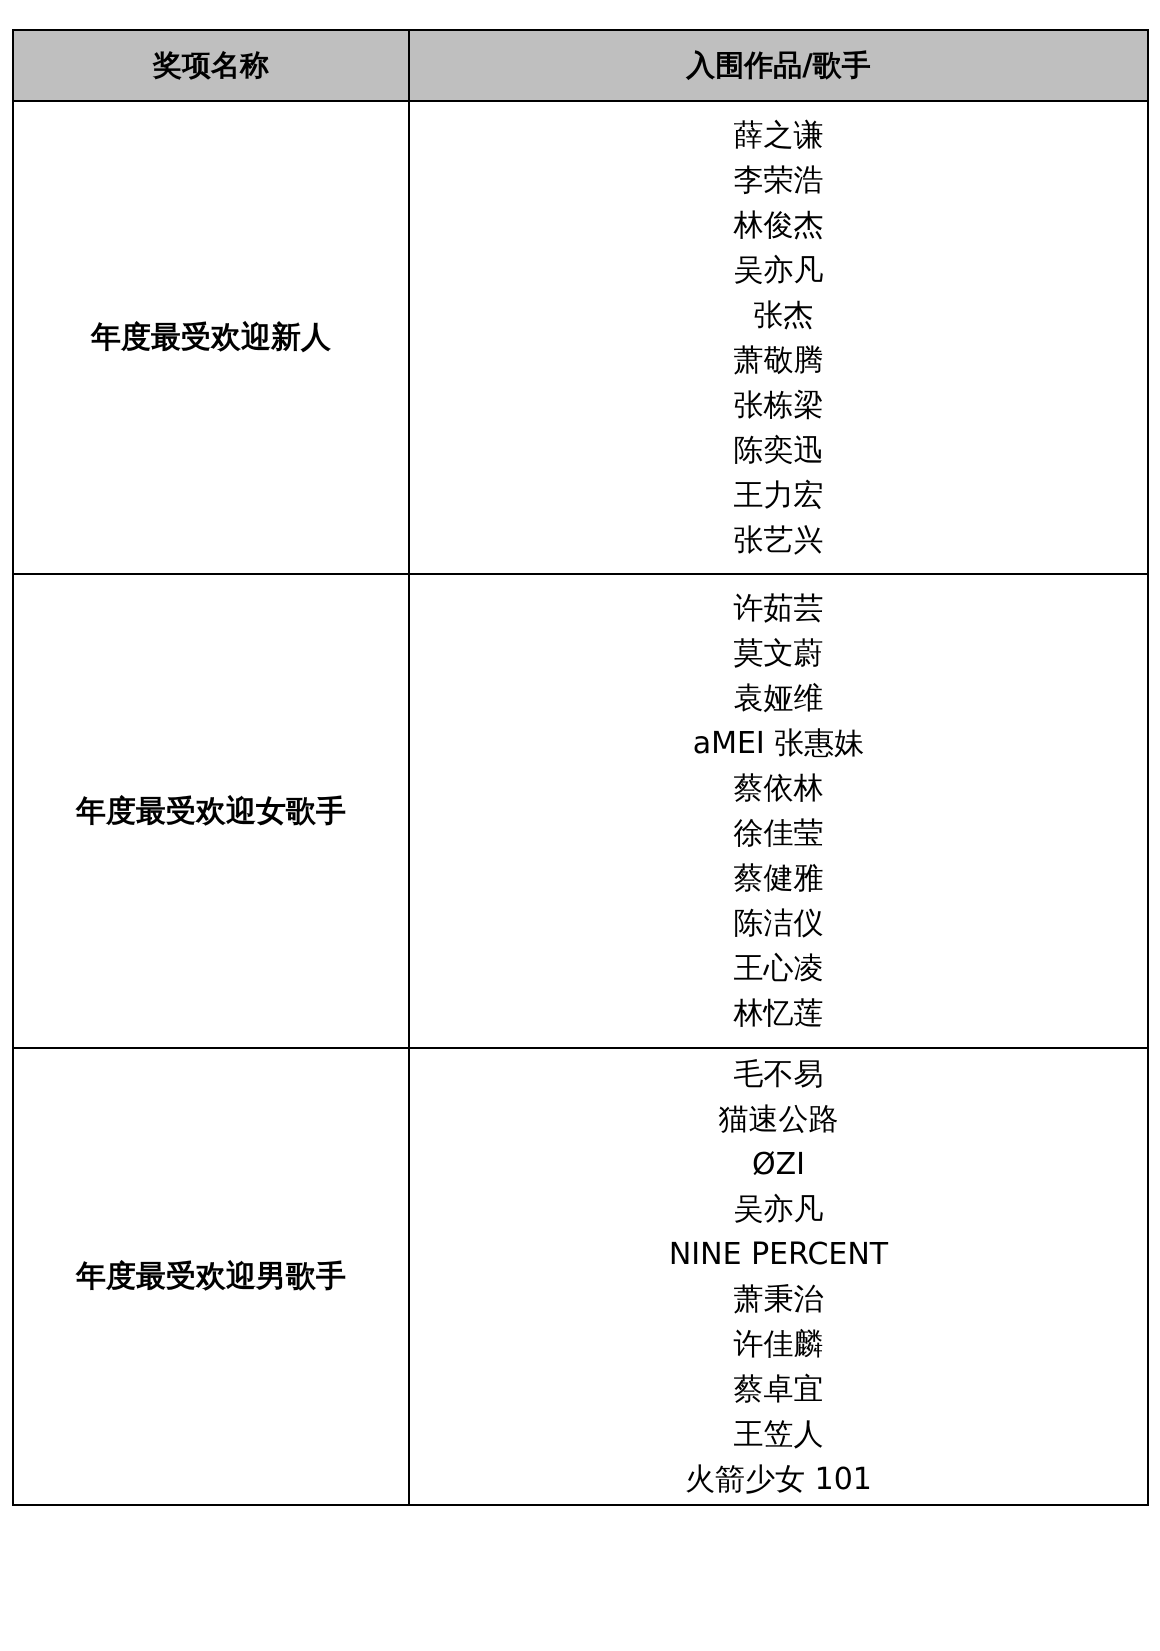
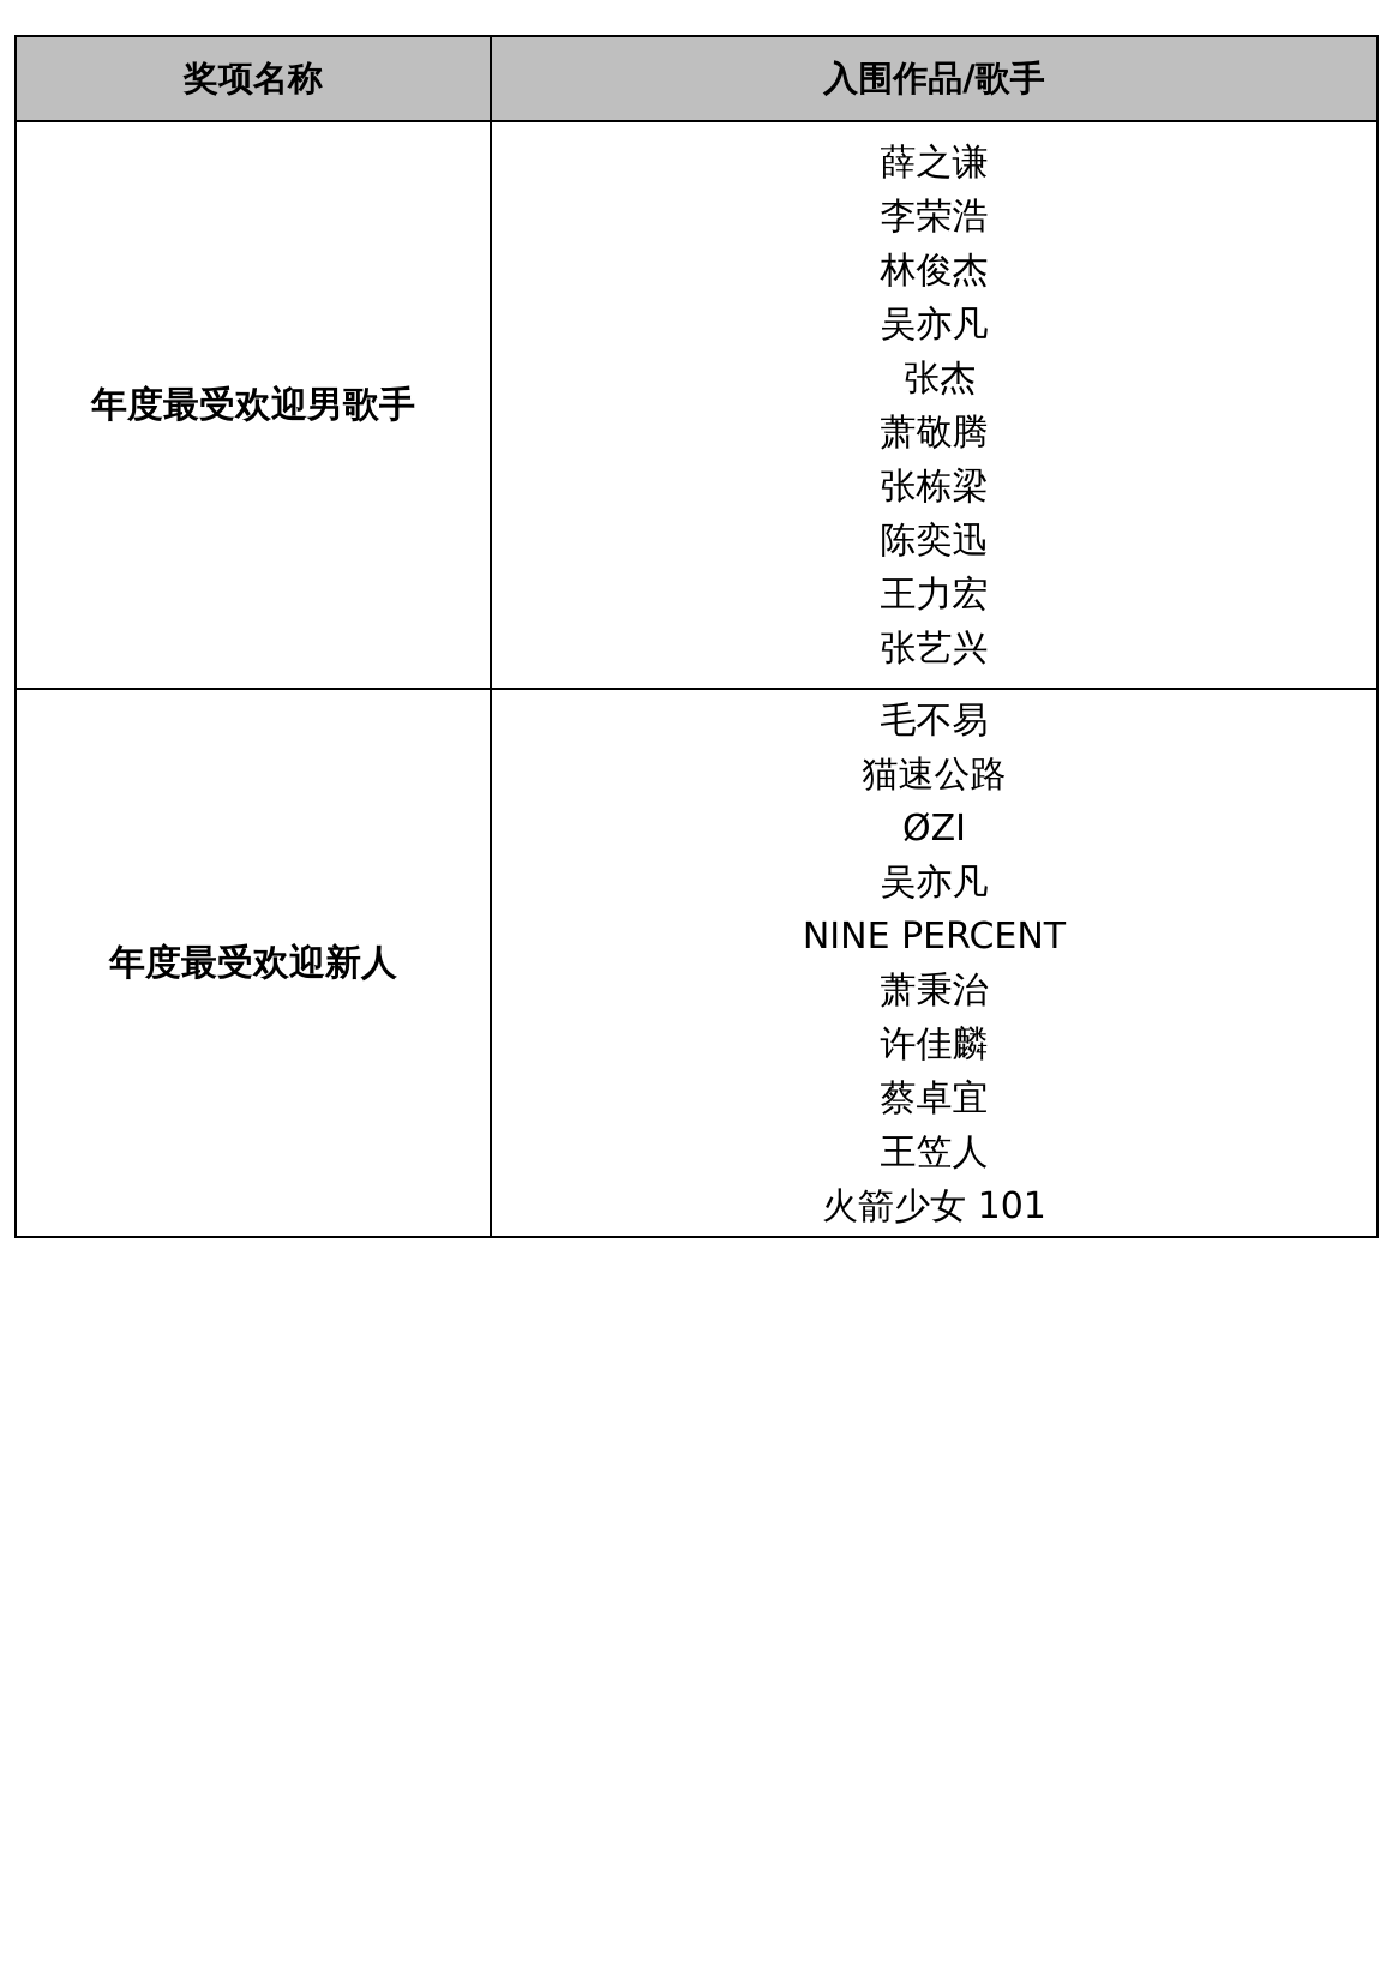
  奖项名称	入围作品/歌手
- 年度最受欢迎新人	薛之谦 李荣浩 林俊杰 吴亦凡 张杰 萧敬腾 张栋梁 陈奕迅 王力宏 张艺兴
+ 年度最受欢迎男歌手	薛之谦 李荣浩 林俊杰 吴亦凡 张杰 萧敬腾 张栋梁 陈奕迅 王力宏 张艺兴
- 年度最受欢迎女歌手	许茹芸 莫文蔚 袁娅维 aMEI 张惠妹 蔡依林 徐佳莹 蔡健雅 陈洁仪 王心凌 林忆莲
- 年度最受欢迎男歌手	毛不易 猫速公路 ØZI 吴亦凡 NINE PERCENT 萧秉治 许佳麟 蔡卓宜 王笠人 火箭少女 101
+ 年度最受欢迎新人	毛不易 猫速公路 ØZI 吴亦凡 NINE PERCENT 萧秉治 许佳麟 蔡卓宜 王笠人 火箭少女 101
